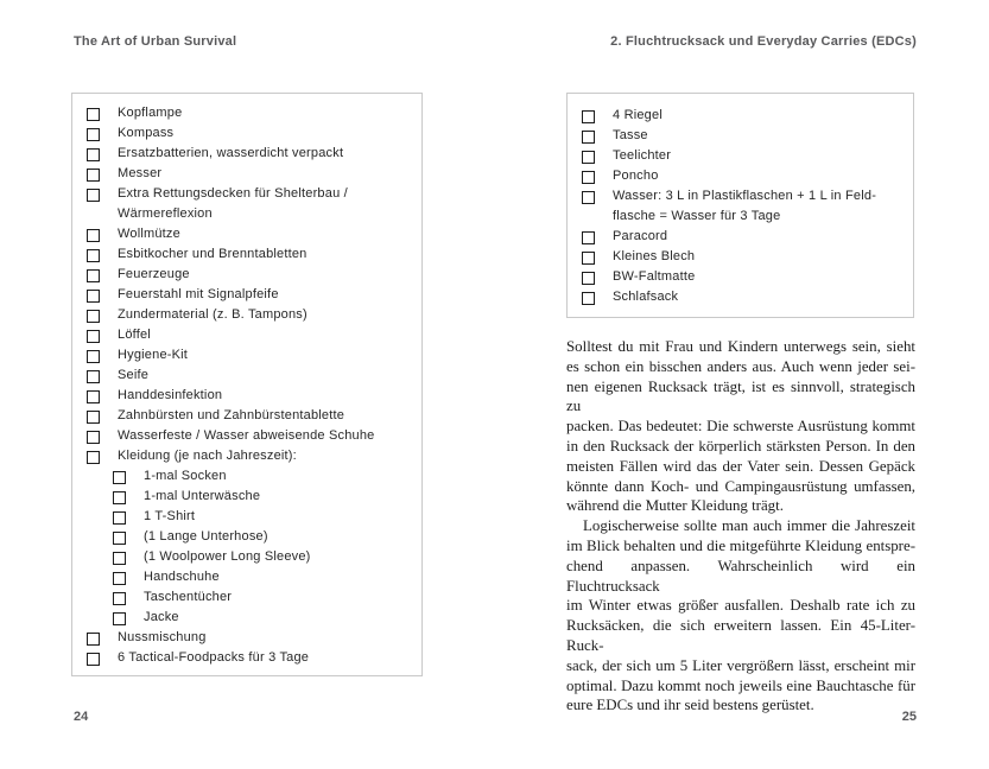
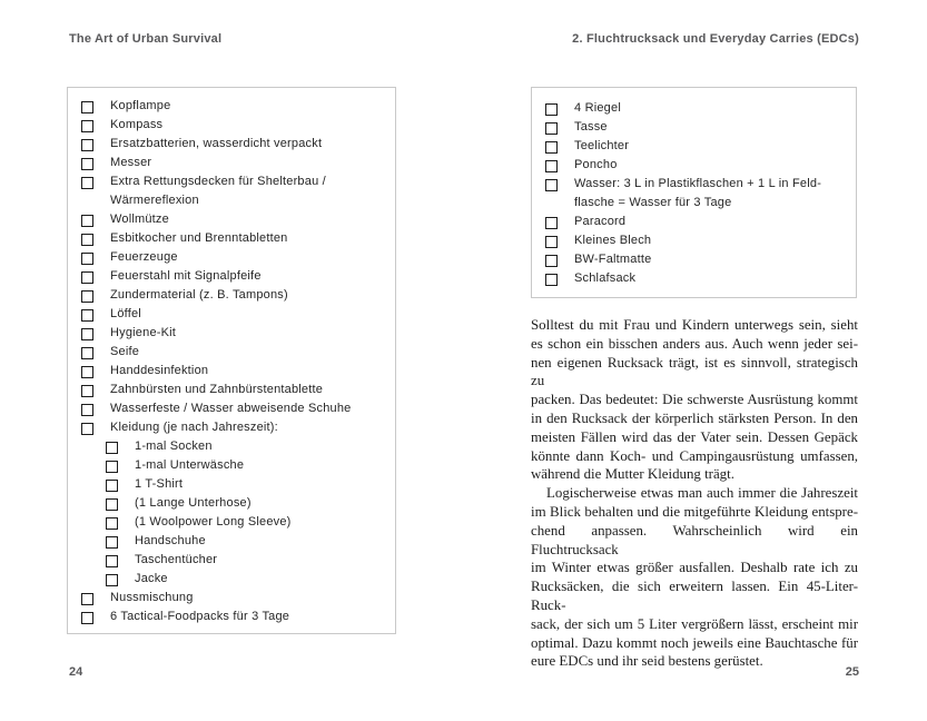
  The Art of Urban Survival
  2. Fluchtrucksack und Everyday Carries (EDCs)
  Kopflampe
  Kompass
  Ersatzbatterien, wasserdicht verpackt
  Messer
  Extra Rettungsdecken für Shelterbau /
  Wärmereflexion
  Wollmütze
  Esbitkocher und Brenntabletten
  Feuerzeuge
  Feuerstahl mit Signalpfeife
  Zundermaterial (z. B. Tampons)
  Löffel
  Hygiene-Kit
  Seife
  Handdesinfektion
  Zahnbürsten und Zahnbürstentablette
  Wasserfeste / Wasser abweisende Schuhe
  Kleidung (je nach Jahreszeit):
  1-mal Socken
  1-mal Unterwäsche
  1 T-Shirt
  (1 Lange Unterhose)
  (1 Woolpower Long Sleeve)
  Handschuhe
  Taschentücher
  Jacke
  Nussmischung
  6 Tactical-Foodpacks für 3 Tage
  4 Riegel
  Tasse
  Teelichter
  Poncho
  Wasser: 3 L in Plastikflaschen + 1 L in Feld-
  flasche = Wasser für 3 Tage
  Paracord
  Kleines Blech
  BW-Faltmatte
  Schlafsack
  Solltest du mit Frau und Kindern unterwegs sein, sieht
  es schon ein bisschen anders aus. Auch wenn jeder sei-
  nen eigenen Rucksack trägt, ist es sinnvoll, strategisch zu
  packen. Das bedeutet: Die schwerste Ausrüstung kommt
  in den Rucksack der körperlich stärksten Person. In den
  meisten Fällen wird das der Vater sein. Dessen Gepäck
  könnte dann Koch- und Campingausrüstung umfassen,
  während die Mutter Kleidung trägt.
- Logischerweise sollte man auch immer die Jahreszeit
+ Logischerweise etwas man auch immer die Jahreszeit
  im Blick behalten und die mitgeführte Kleidung entspre-
  chend anpassen. Wahrscheinlich wird ein Fluchtrucksack
  im Winter etwas größer ausfallen. Deshalb rate ich zu
  Rucksäcken, die sich erweitern lassen. Ein 45-Liter-Ruck-
  sack, der sich um 5 Liter vergrößern lässt, erscheint mir
  optimal. Dazu kommt noch jeweils eine Bauchtasche für
  eure EDCs und ihr seid bestens gerüstet.
  24
  25
